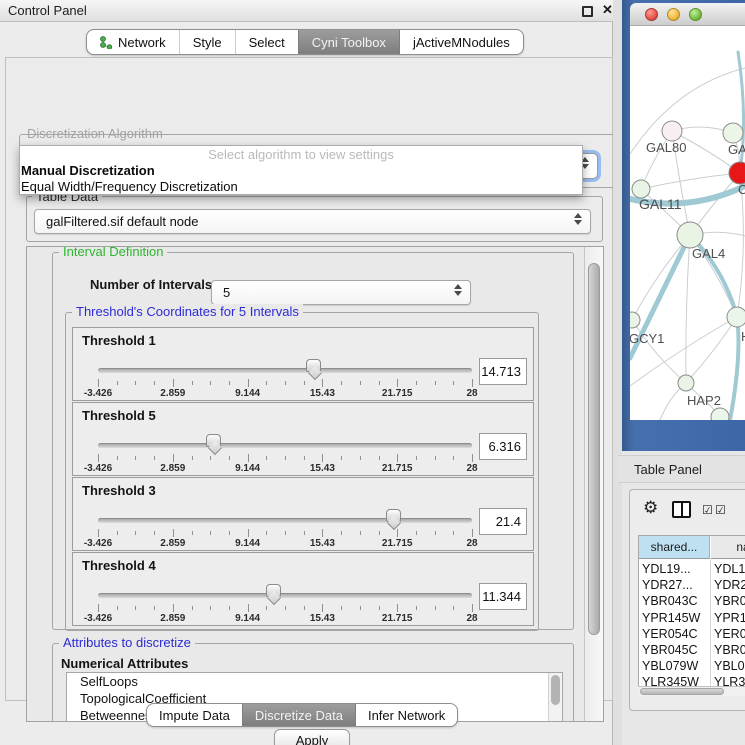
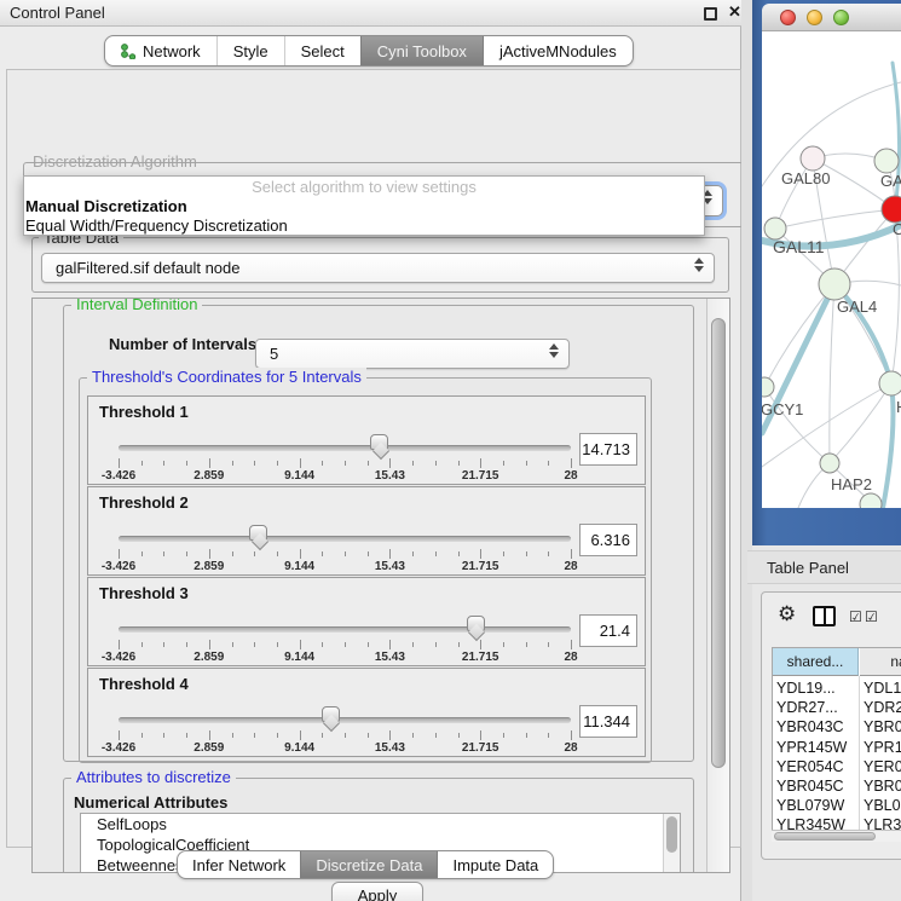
  Control Panel
  ✕
  Network
  Style
  Select
  Cyni Toolbox
  jActiveMNodules
  Discretization Algorithm
  Select algorithm to view settings
  Manual Discretization
  Equal Width/Frequency Discretization
  Table Data
  galFiltered.sif default node
  Interval Definition
  Number of Intervals
  5
  Threshold's Coordinates for 5 Intervals
  Threshold 1
  -3.426
  2.859
  9.144
  15.43
  21.715
  28
  14.713
- Threshold 5
+ Threshold 2
  -3.426
  2.859
  9.144
  15.43
  21.715
  28
  6.316
  Threshold 3
  -3.426
  2.859
  9.144
  15.43
  21.715
  28
  21.4
  Threshold 4
  -3.426
  2.859
  9.144
  15.43
  21.715
  28
  11.344
  Attributes to discretize
  Numerical Attributes
  SelfLoops
  TopologicalCoefficient
  Apply
- Impute Data
+ Infer Network
  Discretize Data
- Infer Network
+ Impute Data
  GAL80
  GA
  C
  GAL11
  GAL4
  GCY1
  HAP2
  Table Panel
  ⚙
  ☑
  ☑
  shared...
  YDL19...
  YDL1
  YDR27...
  YDR2
  YBR043C
  YBR0
  YPR145W
  YPR1
  YER054C
  YER0
  YBR045C
  YBR0
  YBL079W
  YBL0
  YLR345W
  YLR3
